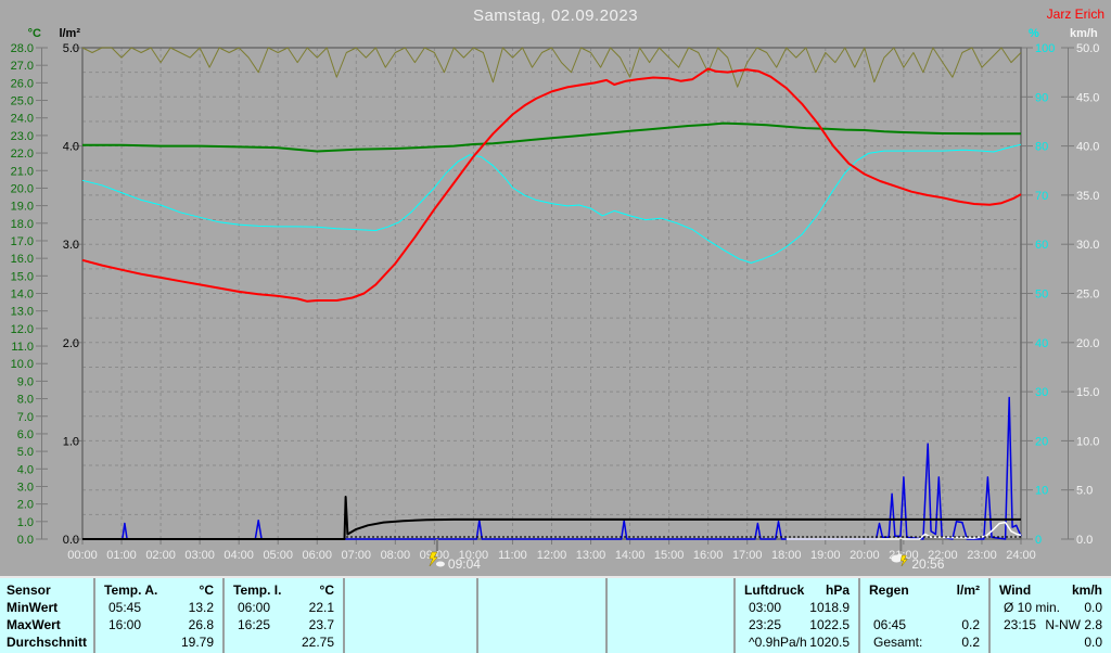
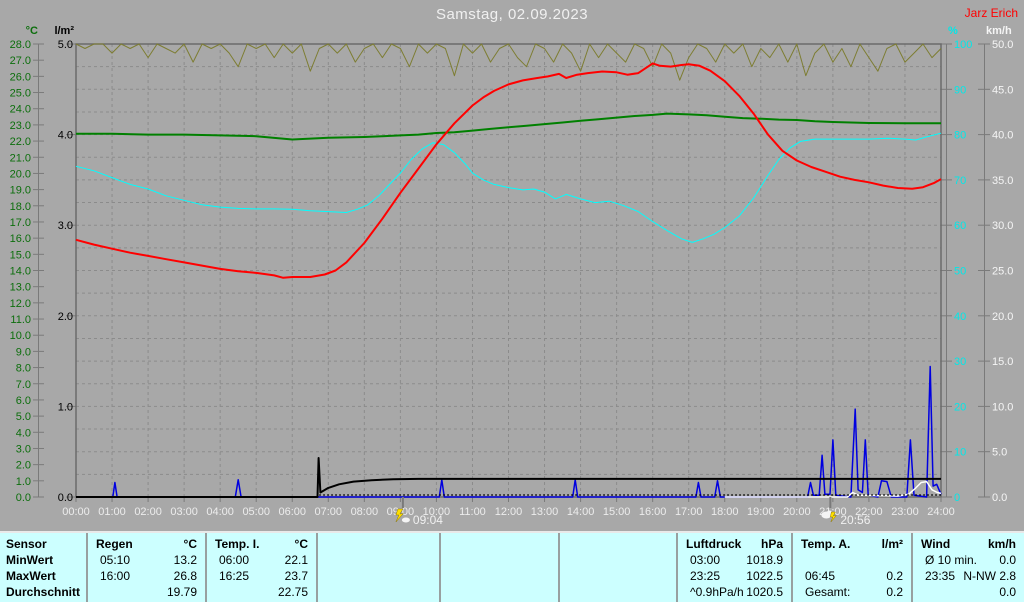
  Samstag, 02.09.2023
  Jarz Erich
  °C
  l/m²
  %
  km/h
  0.0
  1.0
  2.0
  3.0
  4.0
  5.0
  6.0
  7.0
  8.0
  9.0
  10.0
  11.0
  12.0
  13.0
  14.0
  15.0
  16.0
  17.0
  18.0
  19.0
  20.0
  21.0
  22.0
  23.0
  24.0
  25.0
  26.0
  27.0
  28.0
  0.0
  1.0
  2.0
  3.0
  4.0
  5.0
  0
  10
  20
  30
  40
  50
  60
  70
  80
  90
  100
  0.0
  5.0
  10.0
  15.0
  20.0
  25.0
  30.0
  35.0
  40.0
  45.0
  50.0
  00:00
  01:00
  02:00
  03:00
  04:00
  05:00
  06:00
  07:00
  08:00
  0900
  10:00
  11:00
  12:00
  13:00
  14:00
  15:00
  16:00
  17:00
  18:00
  19:00
  20:00
  22:00
  23:00
  24:00
  09:04
  20:56
  Sensor
  MinWert
  MaxWert
  Durchschnitt
- Temp. A.
+ Regen
  °C
- 05:45
+ 05:10
  13.2
  16:00
  26.8
  19.79
  Temp. I.
  °C
  06:00
  22.1
  16:25
  23.7
  22.75
  Luftdruck
  hPa
  03:00
  1018.9
  23:25
  1022.5
  ^0.9hPa/h
  1020.5
- Regen
+ Temp. A.
  l/m²
  06:45
  0.2
  Gesamt:
  0.2
  Wind
  km/h
  Ø 10 min.
  0.0
- 23:15
+ 23:35
  N-NW 2.8
  0.0
